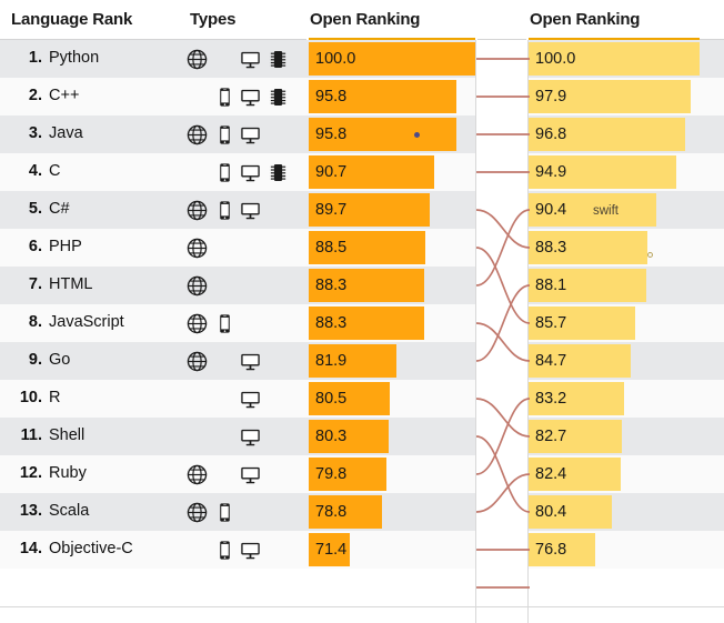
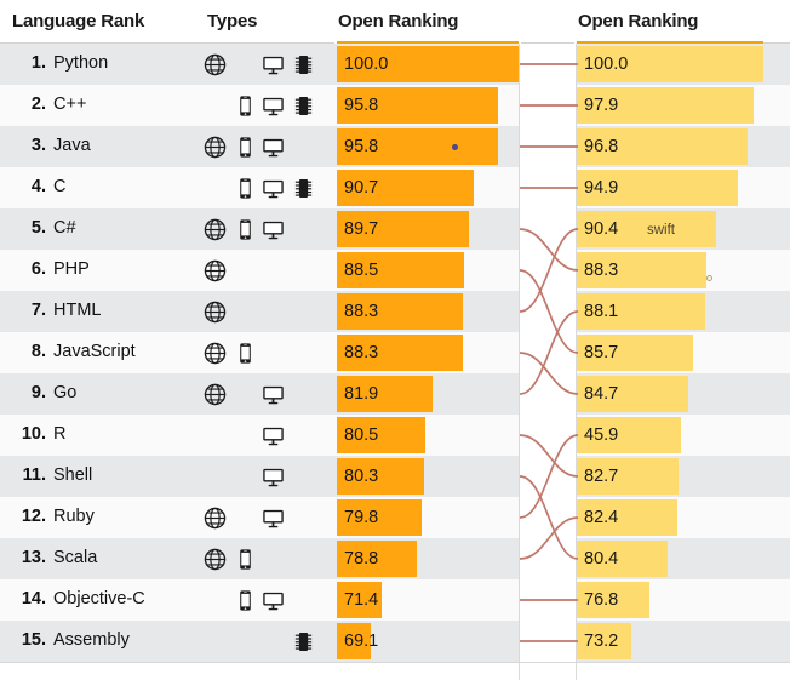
  Language Rank
  Types
  Open Ranking
  Open Ranking
  1.
  Python
  100.0
  100.0
  2.
  C++
  95.8
  97.9
  3.
  Java
  95.8
  96.8
  4.
  C
  90.7
  94.9
  5.
  C#
  89.7
  90.4
  swift
  6.
  PHP
  88.5
  88.3
  7.
  HTML
  88.3
  88.1
  8.
  JavaScript
  88.3
  85.7
  9.
  Go
  81.9
  84.7
  10.
  R
  80.5
- 83.2
+ 45.9
  11.
  Shell
  80.3
  82.7
  12.
  Ruby
  79.8
  82.4
  13.
  Scala
  78.8
  80.4
  14.
  Objective-C
  71.4
  76.8
+ 15.
+ Assembly
+ 69.1
+ 73.2
